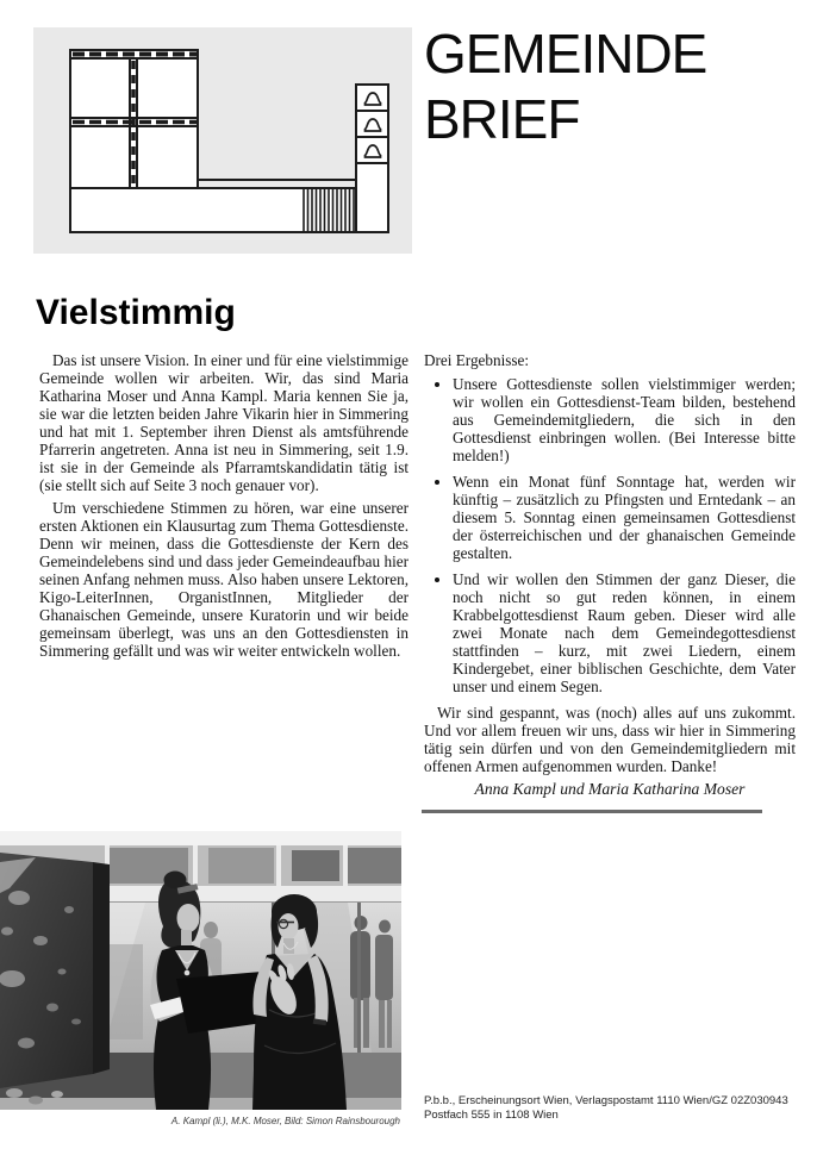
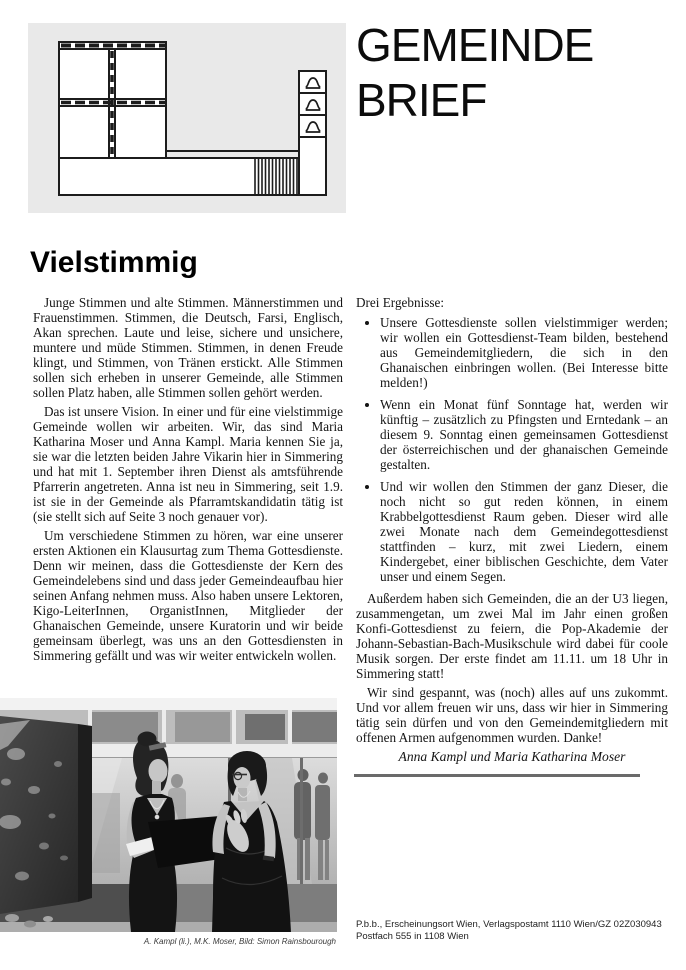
  GEMEINDE
  BRIEF
  Vielstimmig
+ Junge Stimmen und alte Stimmen. Männerstimmen und Frauenstimmen. Stimmen, die Deutsch, Farsi, Englisch, Akan sprechen. Laute und leise, sichere und unsichere, muntere und müde Stimmen. Stimmen, in denen Freude klingt, und Stimmen, von Tränen erstickt. Alle Stimmen sollen sich erheben in unserer Gemeinde, alle Stimmen sollen Platz haben, alle Stimmen sollen gehört werden.
  Das ist unsere Vision. In einer und für eine vielstimmige Gemeinde wollen wir arbeiten. Wir, das sind Maria Katharina Moser und Anna Kampl. Maria kennen Sie ja, sie war die letzten beiden Jahre Vikarin hier in Simmering und hat mit 1. September ihren Dienst als amtsführende Pfarrerin angetreten. Anna ist neu in Simmering, seit 1.9. ist sie in der Gemeinde als Pfarramtskandidatin tätig ist (sie stellt sich auf Seite 3 noch genauer vor).
  Um verschiedene Stimmen zu hören, war eine unserer ersten Aktionen ein Klausurtag zum Thema Gottesdienste. Denn wir meinen, dass die Gottesdienste der Kern des Gemeindelebens sind und dass jeder Gemeindeaufbau hier seinen Anfang nehmen muss. Also haben unsere Lektoren, Kigo-LeiterInnen, OrganistInnen, Mitglieder der Ghanaischen Gemeinde, unsere Kuratorin und wir beide gemeinsam überlegt, was uns an den Gottesdiensten in Simmering gefällt und was wir weiter entwickeln wollen.
  Drei Ergebnisse:
- Unsere Gottesdienste sollen vielstimmiger werden; wir wollen ein Gottesdienst-Team bilden, bestehend aus Gemeindemitgliedern, die sich in den Gottesdienst einbringen wollen. (Bei Interesse bitte melden!)
+ Unsere Gottesdienste sollen vielstimmiger werden; wir wollen ein Gottesdienst-Team bilden, bestehend aus Gemeindemitgliedern, die sich in den Ghanaischen einbringen wollen. (Bei Interesse bitte melden!)
- Wenn ein Monat fünf Sonntage hat, werden wir künftig – zusätzlich zu Pfingsten und Erntedank – an diesem 5. Sonntag einen gemeinsamen Gottesdienst der österreichischen und der ghanaischen Gemeinde gestalten.
+ Wenn ein Monat fünf Sonntage hat, werden wir künftig – zusätzlich zu Pfingsten und Erntedank – an diesem 9. Sonntag einen gemeinsamen Gottesdienst der österreichischen und der ghanaischen Gemeinde gestalten.
  Und wir wollen den Stimmen der ganz Dieser, die noch nicht so gut reden können, in einem Krabbelgottesdienst Raum geben. Dieser wird alle zwei Monate nach dem Gemeindegottesdienst stattfinden – kurz, mit zwei Liedern, einem Kindergebet, einer biblischen Geschichte, dem Vater unser und einem Segen.
+ Außerdem haben sich Gemeinden, die an der U3 liegen, zusammengetan, um zwei Mal im Jahr einen großen Konfi-Gottesdienst zu feiern, die Pop-Akademie der Johann-Sebastian-Bach-Musikschule wird dabei für coole Musik sorgen. Der erste findet am 11.11. um 18 Uhr in Simmering statt!
  Wir sind gespannt, was (noch) alles auf uns zukommt. Und vor allem freuen wir uns, dass wir hier in Simmering tätig sein dürfen und von den Gemeindemitgliedern mit offenen Armen aufgenommen wurden. Danke!
  Anna Kampl und Maria Katharina Moser
  A. Kampl (li.), M.K. Moser, Bild: Simon Rainsbourough
  P.b.b., Erscheinungsort Wien, Verlagspostamt 1110 Wien/GZ 02Z030943
  Postfach 555 in 1108 Wien
